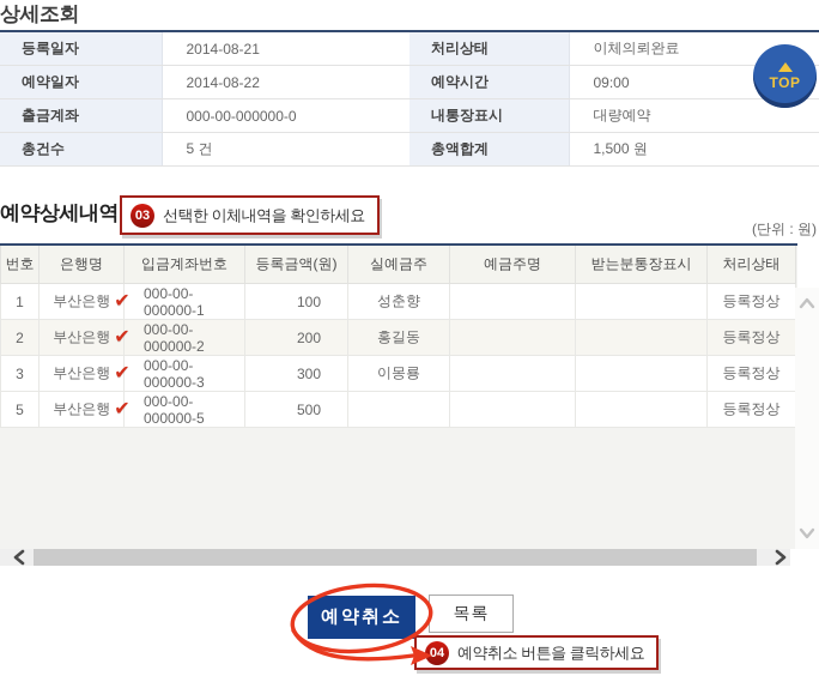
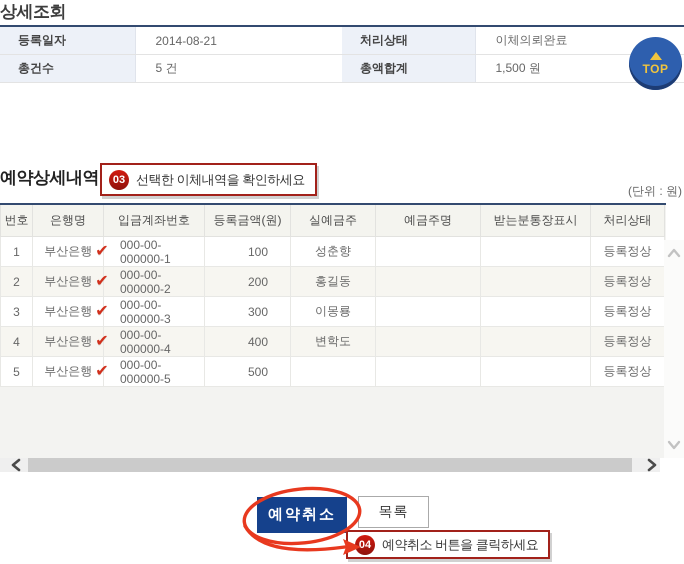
  상세조회
  등록일자	2014-08-21	처리상태	이체의뢰완료
- 예약일자	2014-08-22	예약시간	09:00
- 출금계좌	000-00-000000-0	내통장표시	대량예약
  총건수	5 건	총액합계	1,500 원
  TOP
  예약상세내역
  03
  선택한 이체내역을 확인하세요
  (단위 : 원)
  번호	은행명	입금계좌번호	등록금액(원)	실예금주	예금주명	받는분통장표시	처리상태
  1	부산은행 ✔	000-00-000000-1	100	성춘향			등록정상
  2	부산은행 ✔	000-00-000000-2	200	홍길동			등록정상
  3	부산은행 ✔	000-00-000000-3	300	이몽룡			등록정상
+ 4	부산은행 ✔	000-00-000000-4	400	변학도			등록정상
  5	부산은행 ✔	000-00-000000-5	500				등록정상
  예약취소
  목록
  04
  예약취소 버튼을 클릭하세요
